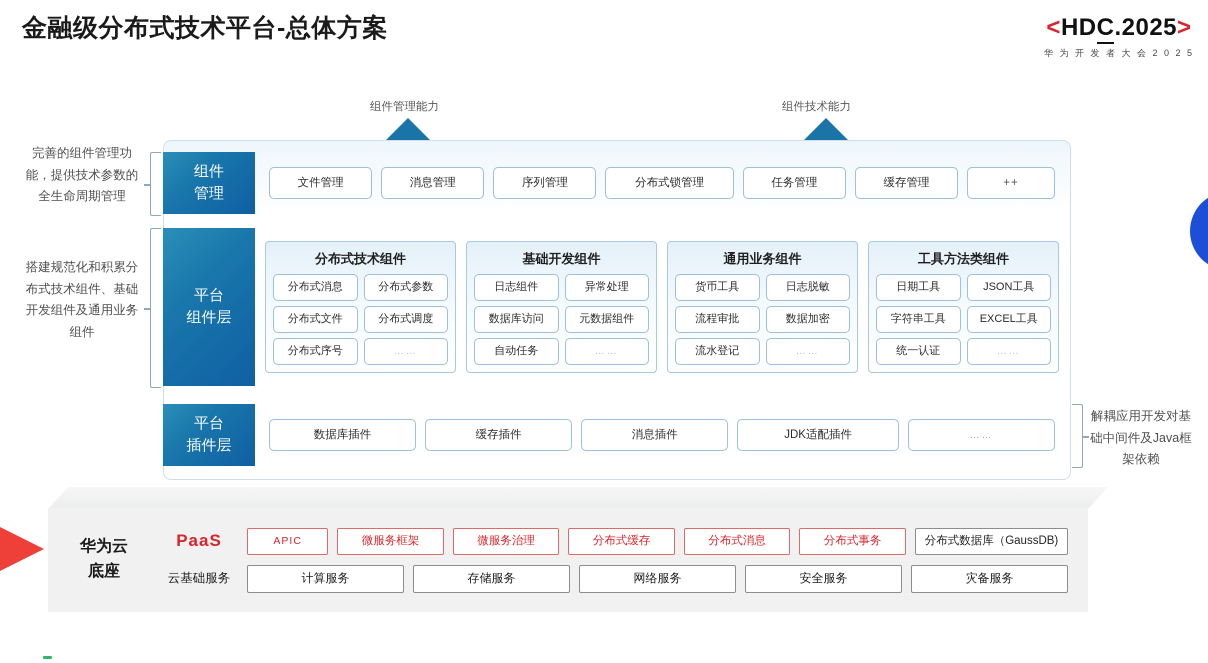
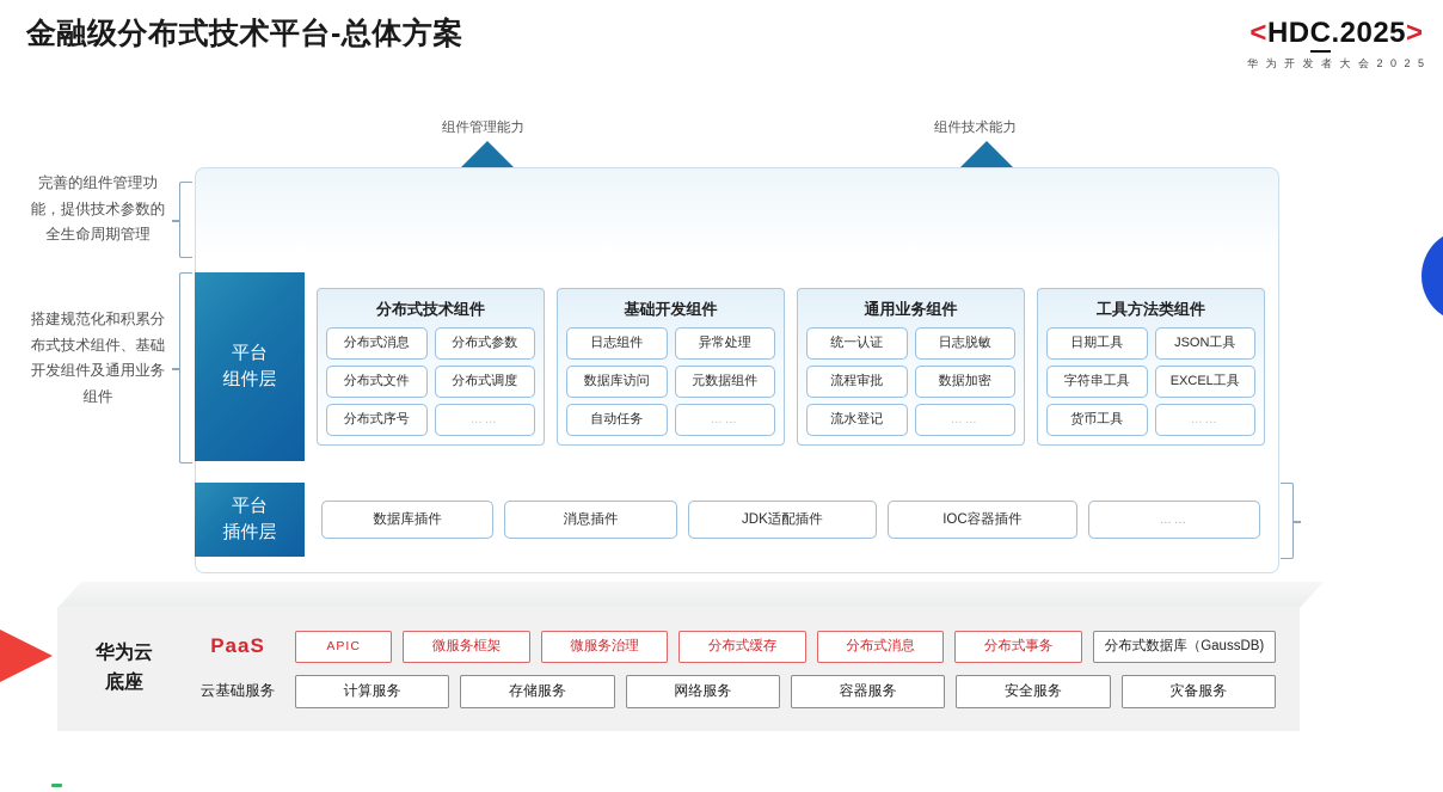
  金融级分布式技术平台-总体方案
  <HDC.2025>
  华 为 开 发 者 大 会 2 0 2 5
  组件管理能力
  组件技术能力
- 组件
- 管理
- 文件管理
- 消息管理
- 序列管理
- 分布式锁管理
- 任务管理
- 缓存管理
- ++
  平台
  组件层
  分布式技术组件
  分布式消息
  分布式参数
  分布式文件
  分布式调度
  分布式序号
  ……
  基础开发组件
  日志组件
  异常处理
  数据库访问
  元数据组件
  自动任务
  ……
  通用业务组件
- 货币工具
+ 统一认证
  日志脱敏
  流程审批
  数据加密
  流水登记
  ……
  工具方法类组件
  日期工具
  JSON工具
  字符串工具
  EXCEL工具
- 统一认证
+ 货币工具
  ……
  平台
  插件层
  数据库插件
- 缓存插件
  消息插件
  JDK适配插件
+ IOC容器插件
  ……
  完善的组件管理功能，提供技术参数的全生命周期管理
  搭建规范化和积累分布式技术组件、基础开发组件及通用业务组件
- 解耦应用开发对基础中间件及Java框架依赖
  华为云
  底座
  PaaS
  APIC
  微服务框架
  微服务治理
  分布式缓存
  分布式消息
  分布式事务
  分布式数据库（GaussDB)
  云基础服务
  计算服务
  存储服务
  网络服务
+ 容器服务
  安全服务
  灾备服务
